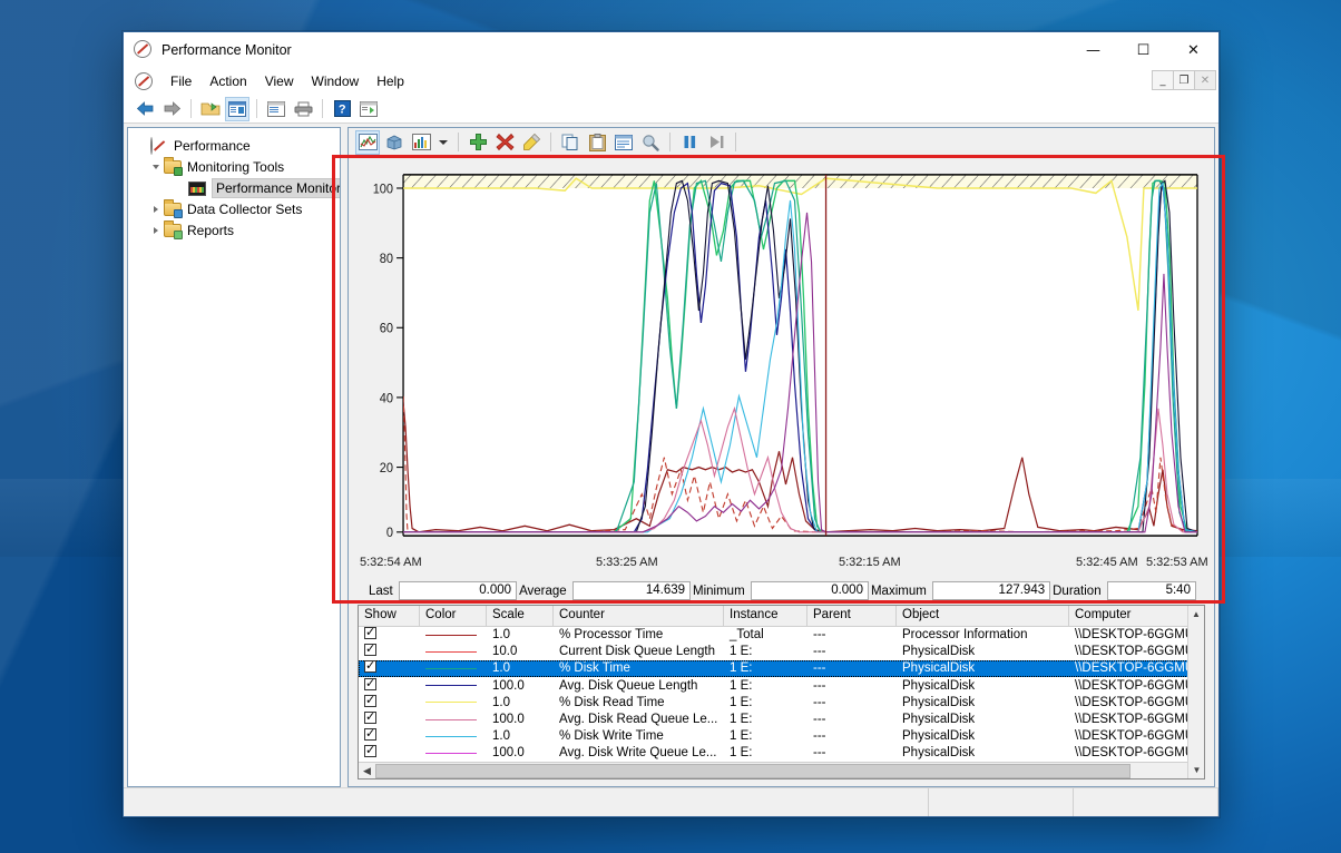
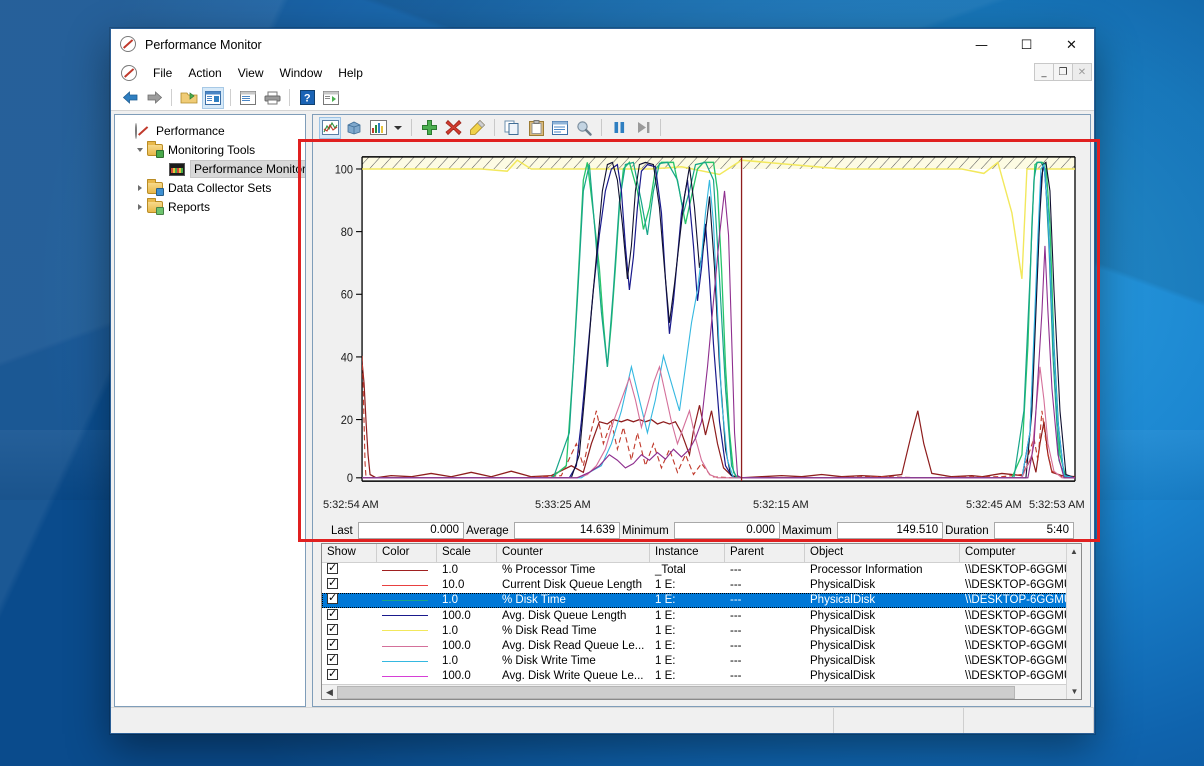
  Performance Monitor
  —
  ☐
  ✕
  File
  Action
  View
  Window
  Help
  _
  ❐
  ✕
  ?
  Performance
  Monitoring Tools
  Performance Monitor
  Data Collector Sets
  Reports
  100
  80
  60
  40
  20
  0
  5:32:54 AM
  5:33:25 AM
  5:32:15 AM
  5:32:45 AM
  5:32:53 AM
  Last
  0.000
  Average
  14.639
  Minimum
  0.000
  Maximum
- 127.943
+ 149.510
  Duration
  5:40
  Show
  Color
  Scale
  Counter
  Instance
  Parent
  Object
  Computer
  1.0
  % Processor Time
  _Total
  ---
  Processor Information
  \\DESKTOP-6GGM
  10.0
  Current Disk Queue Length
  1 E:
  ---
  PhysicalDisk
  \\DESKTOP-6GGM
  1.0
  % Disk Time
  1 E:
  ---
  PhysicalDisk
  \\DESKTOP-6GGM
  100.0
  Avg. Disk Queue Length
  1 E:
  ---
  PhysicalDisk
  \\DESKTOP-6GGM
  1.0
  % Disk Read Time
  1 E:
  ---
  PhysicalDisk
  \\DESKTOP-6GGM
  100.0
  Avg. Disk Read Queue Le...
  1 E:
  ---
  PhysicalDisk
  \\DESKTOP-6GGM
  1.0
  % Disk Write Time
  1 E:
  ---
  PhysicalDisk
  \\DESKTOP-6GGM
  100.0
  Avg. Disk Write Queue Le...
  1 E:
  ---
  PhysicalDisk
  \\DESKTOP-6GGM
  ▲
  ▼
  ◀
